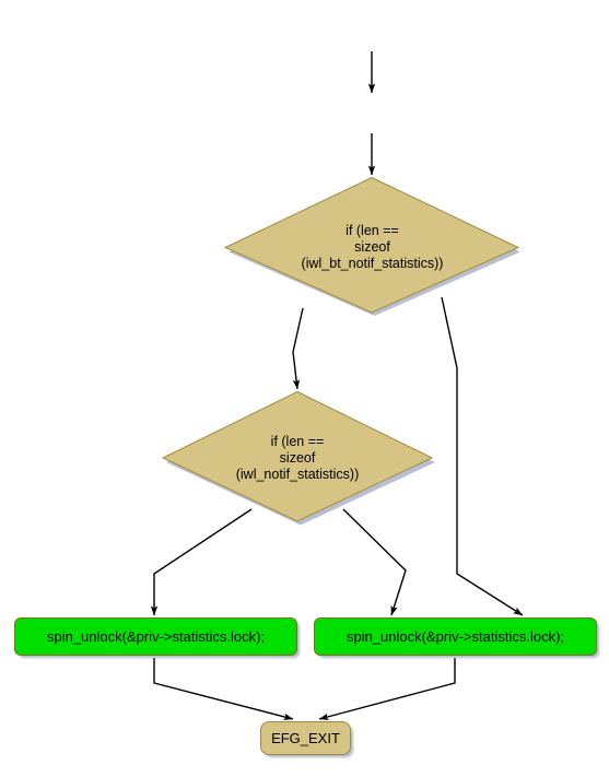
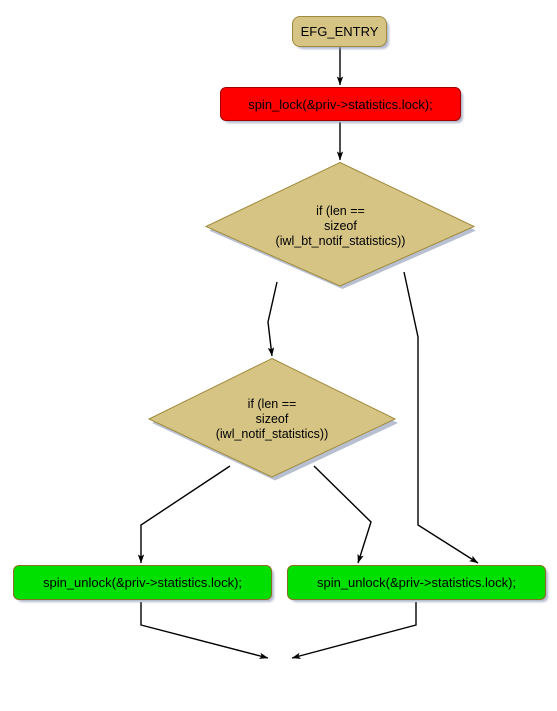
+ EFG_ENTRY
+ spin_lock(&priv->statistics.lock);
  if (len ==
  sizeof
  (iwl_bt_notif_statistics))
  if (len ==
  sizeof
  (iwl_notif_statistics))
  spin_unlock(&priv->statistics.lock);
  spin_unlock(&priv->statistics.lock);
- EFG_EXIT
